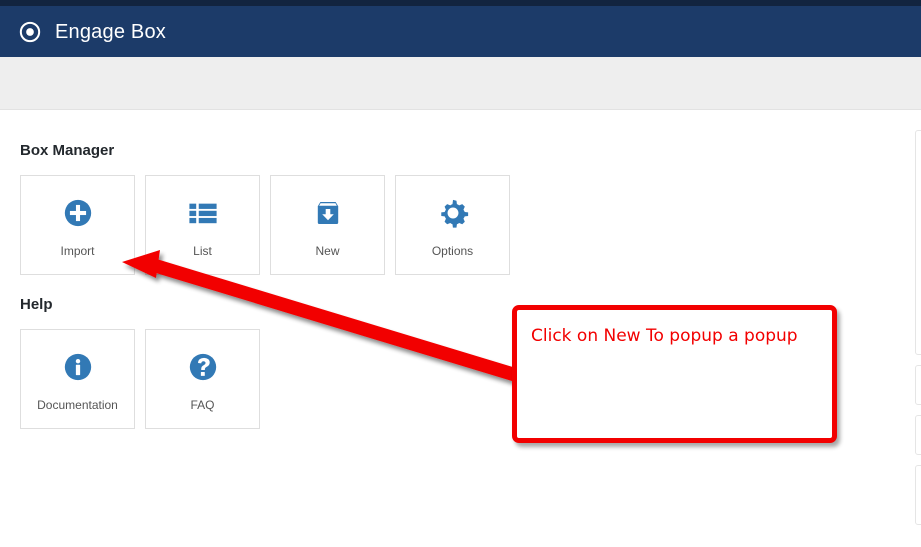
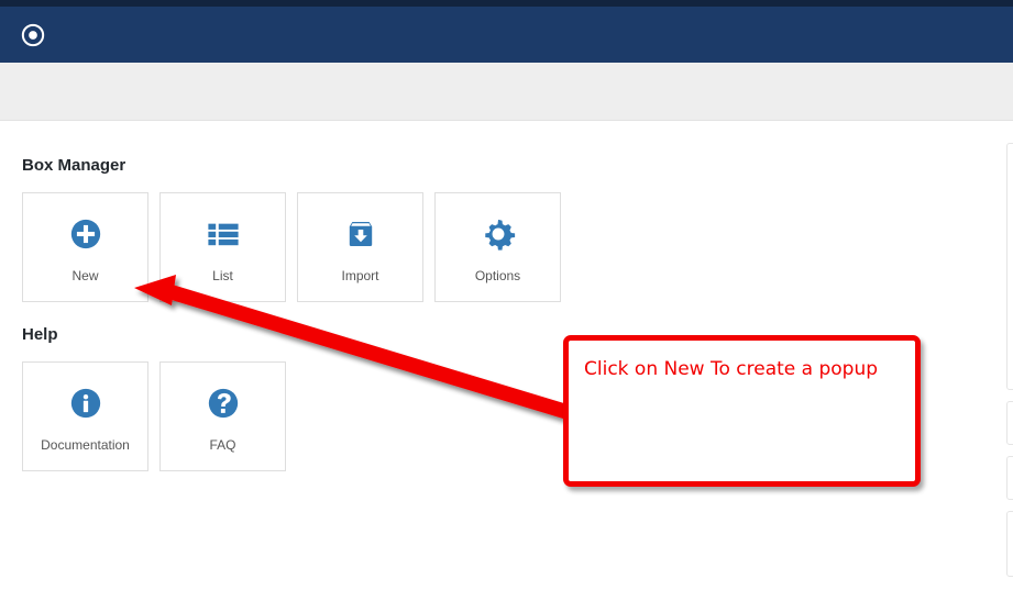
- Engage Box
  Box Manager
- Import
+ New
  List
- New
+ Import
  Options
  Help
  Documentation
  FAQ
- Click on New To popup a popup
+ Click on New To create a popup
